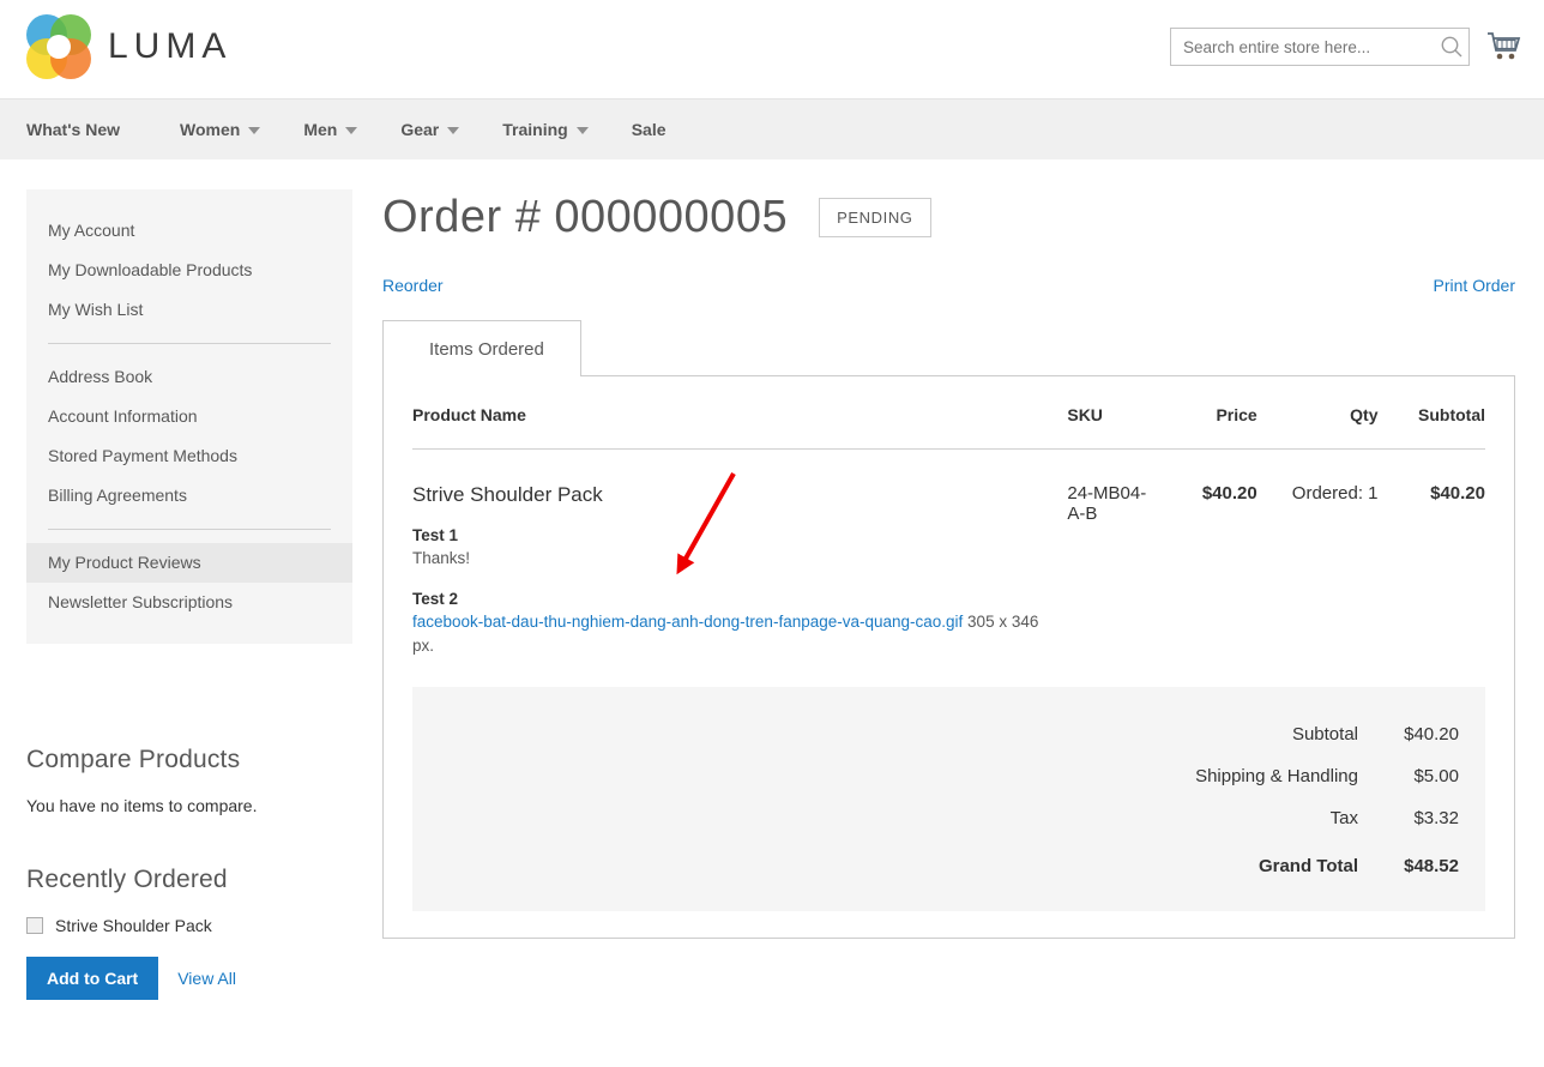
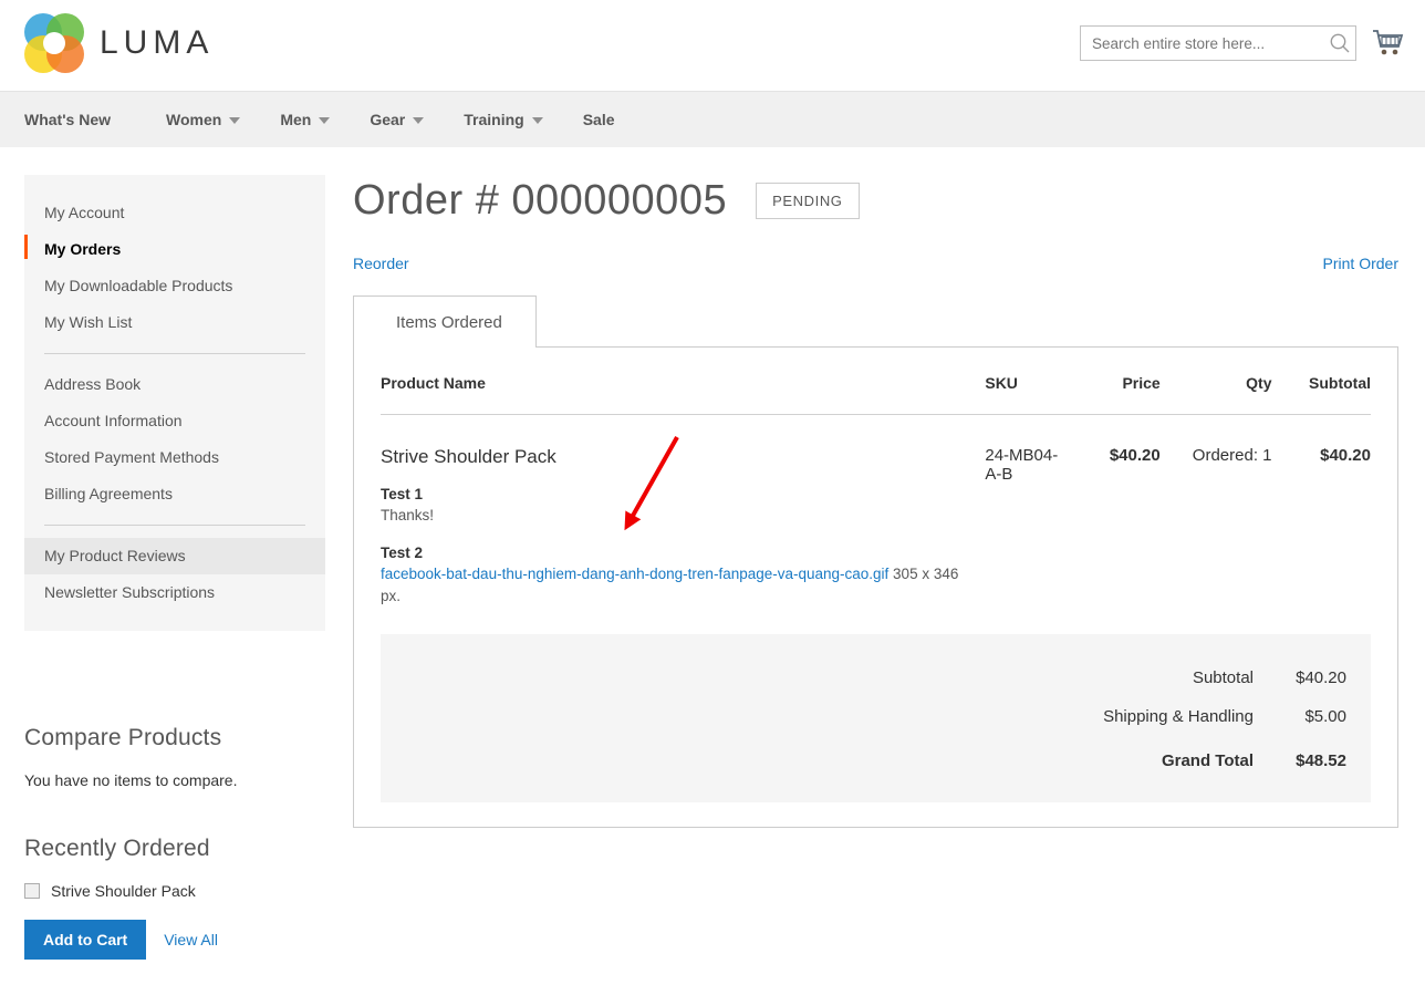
  LUMA
  Search entire store here...
  What's New
  Women
  Men
  Gear
  Training
  Sale
  My Account
+ My Orders
  My Downloadable Products
  My Wish List
  Address Book
  Account Information
  Stored Payment Methods
  Billing Agreements
  My Product Reviews
  Newsletter Subscriptions
  Compare Products
  You have no items to compare.
  Recently Ordered
  Strive Shoulder Pack
  Add to Cart
  View All
  Order # 000000005
  PENDING
  Reorder
  Print Order
  Items Ordered
  Product Name	SKU	Price	Qty	Subtotal
  Strive Shoulder Pack Test 1 Thanks! Test 2 facebook-bat-dau-thu-nghiem-dang-anh-dong-tren-fanpage-va-quang-cao.gif 305 x 346 px.	24-MB04-A-B	$40.20	Ordered: 1	$40.20
  Subtotal	$40.20
  Shipping & Handling	$5.00
- Tax	$3.32
  Grand Total	$48.52
